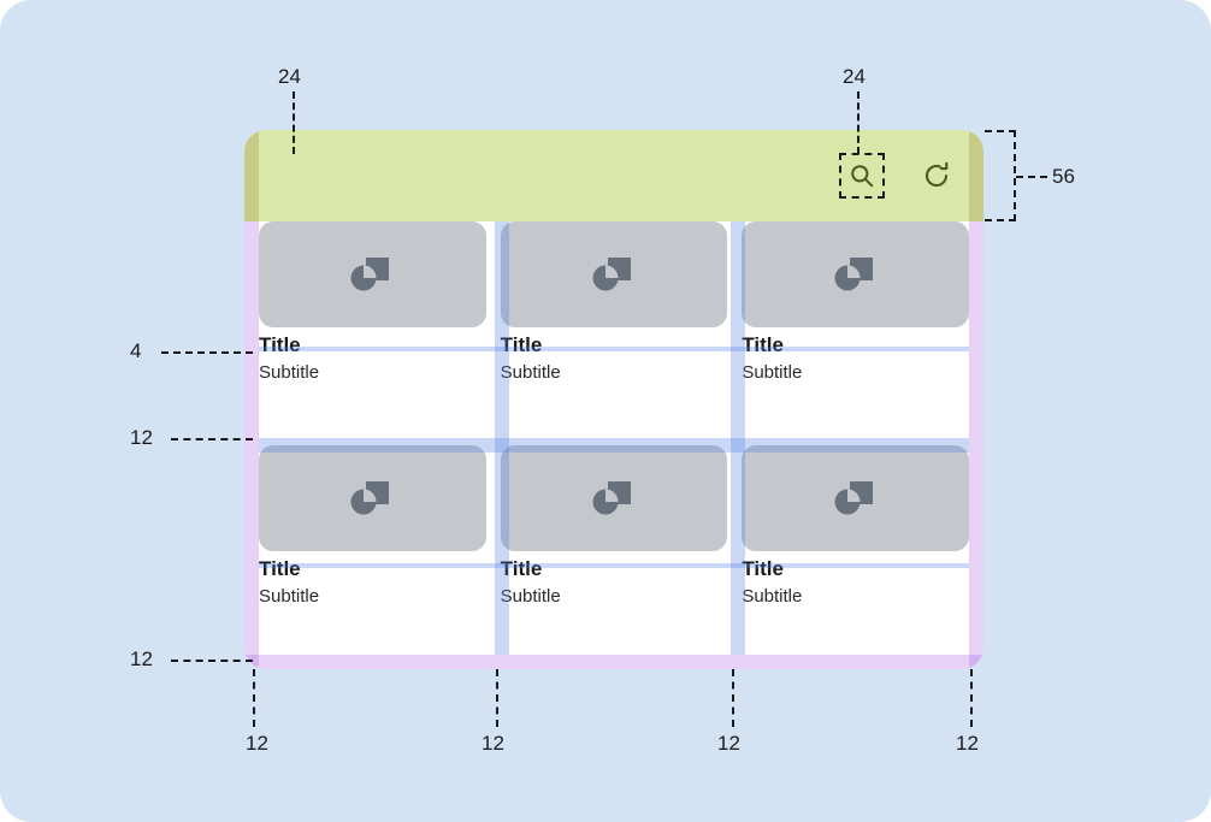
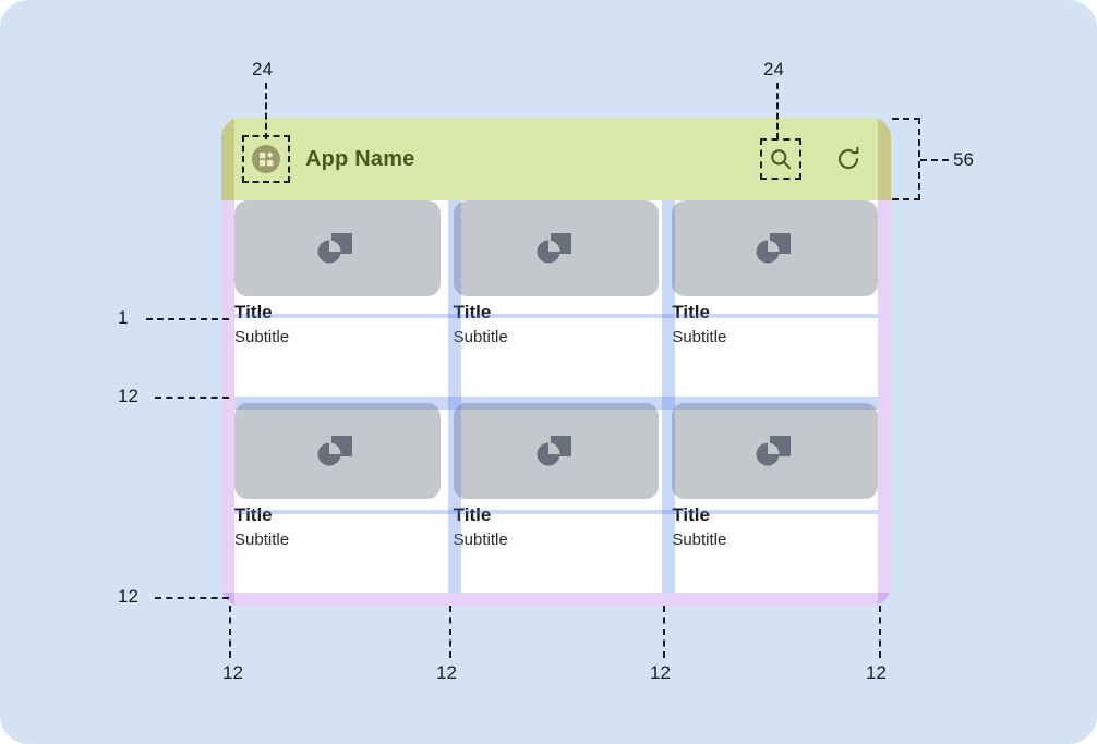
+ App Name
  Title
  Subtitle
  Title
  Subtitle
  Title
  Subtitle
  Title
  Subtitle
  Title
  Subtitle
  Title
  Subtitle
  24
  24
  56
- 4
+ 1
  12
  12
  12
  12
  12
  12
